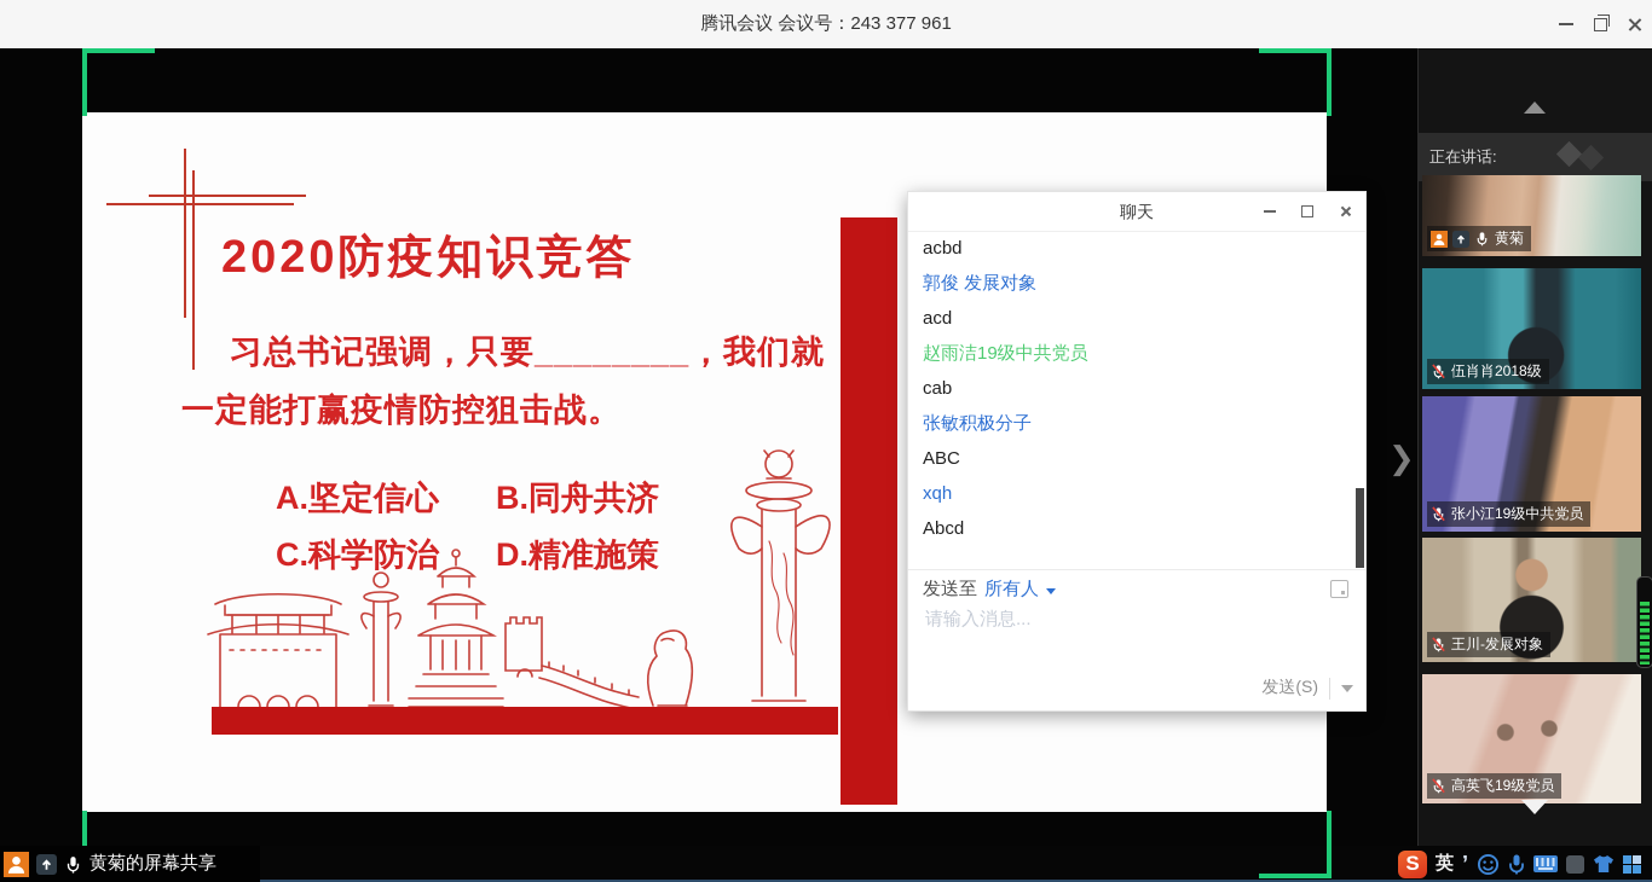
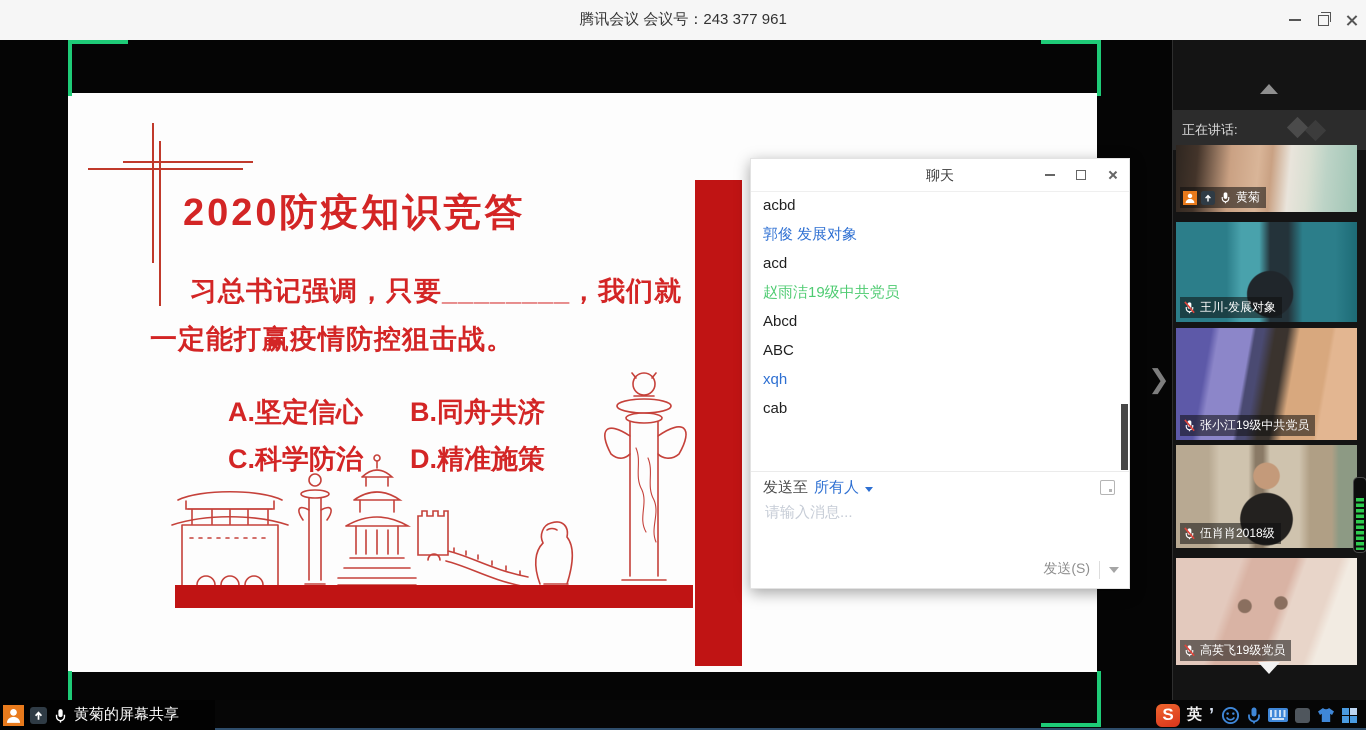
  腾讯会议 会议号：243 377 961
  2020防疫知识竞答
  习总书记强调，只要________，我们就
  一定能打赢疫情防控狙击战。
  A.坚定信心
  B.同舟共济
  C.科学防治
  D.精准施策
  ❯
  聊天
  acbd
  郭俊 发展对象
  acd
  赵雨洁19级中共党员
- cab
+ Abcd
- 张敏积极分子
  ABC
  xqh
- Abcd
+ cab
  发送至
  所有人
  请输入消息...
  发送(S)
  正在讲话:
  黄菊
- 伍肖肖2018级
+ 王川-发展对象
  张小江19级中共党员
- 王川-发展对象
+ 伍肖肖2018级
  高英飞19级党员
  黄菊的屏幕共享
  S
  英
  ’
